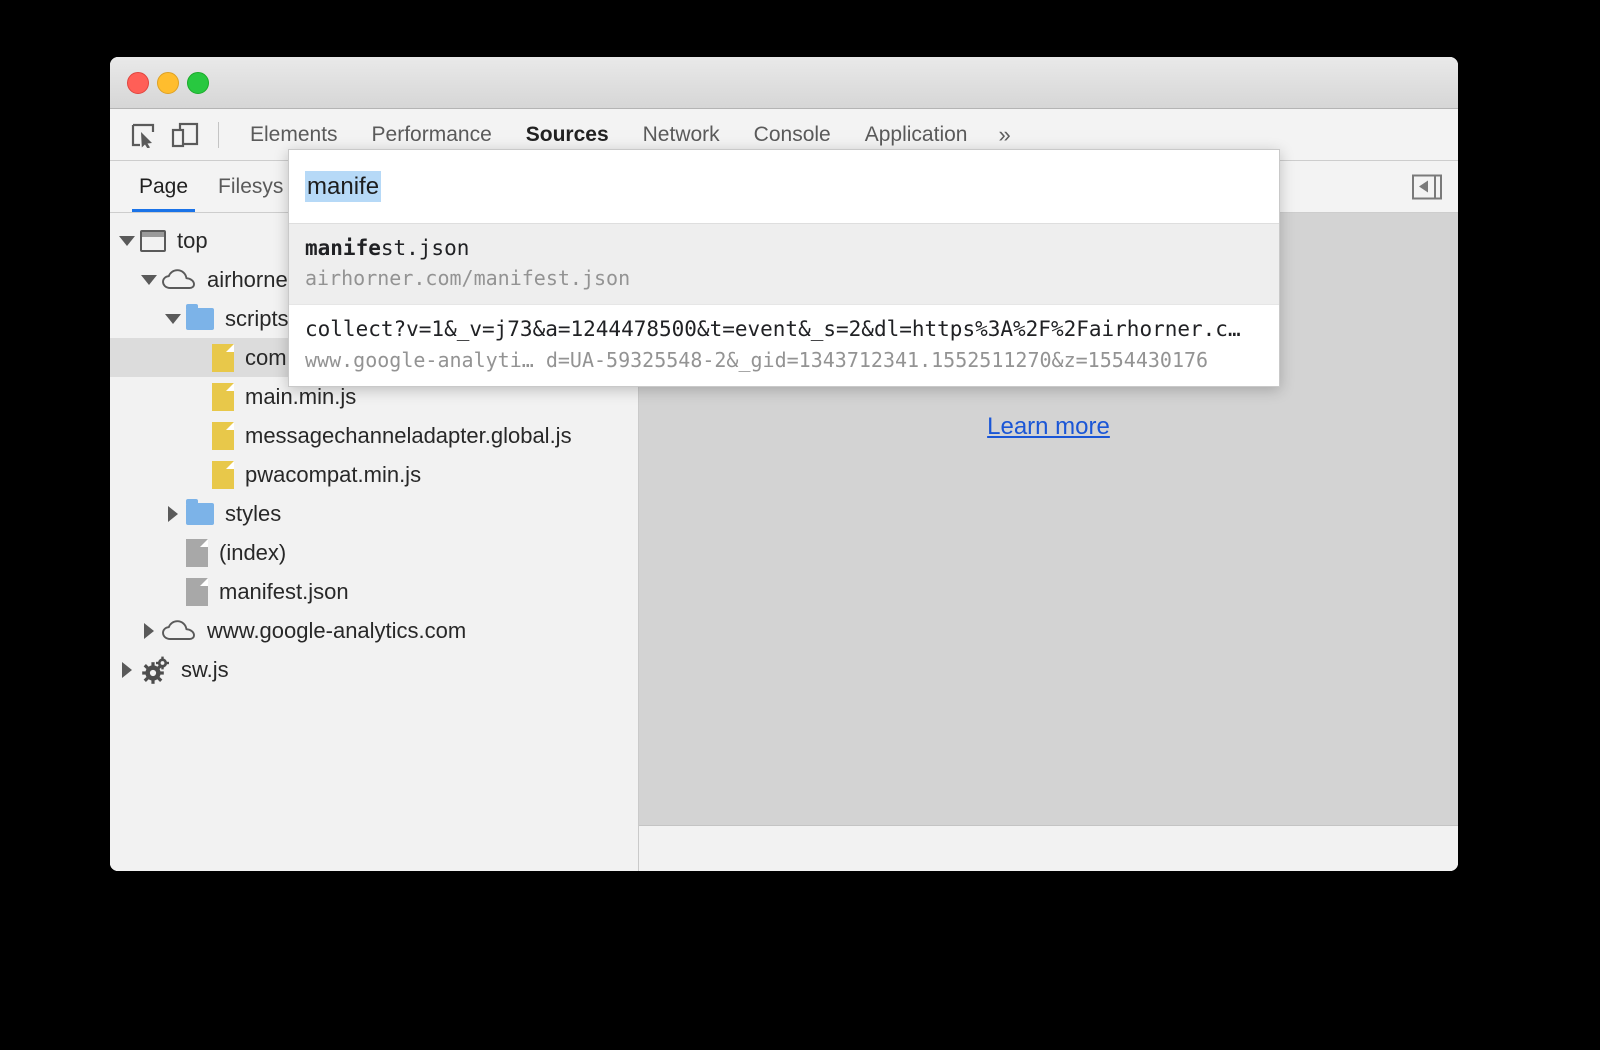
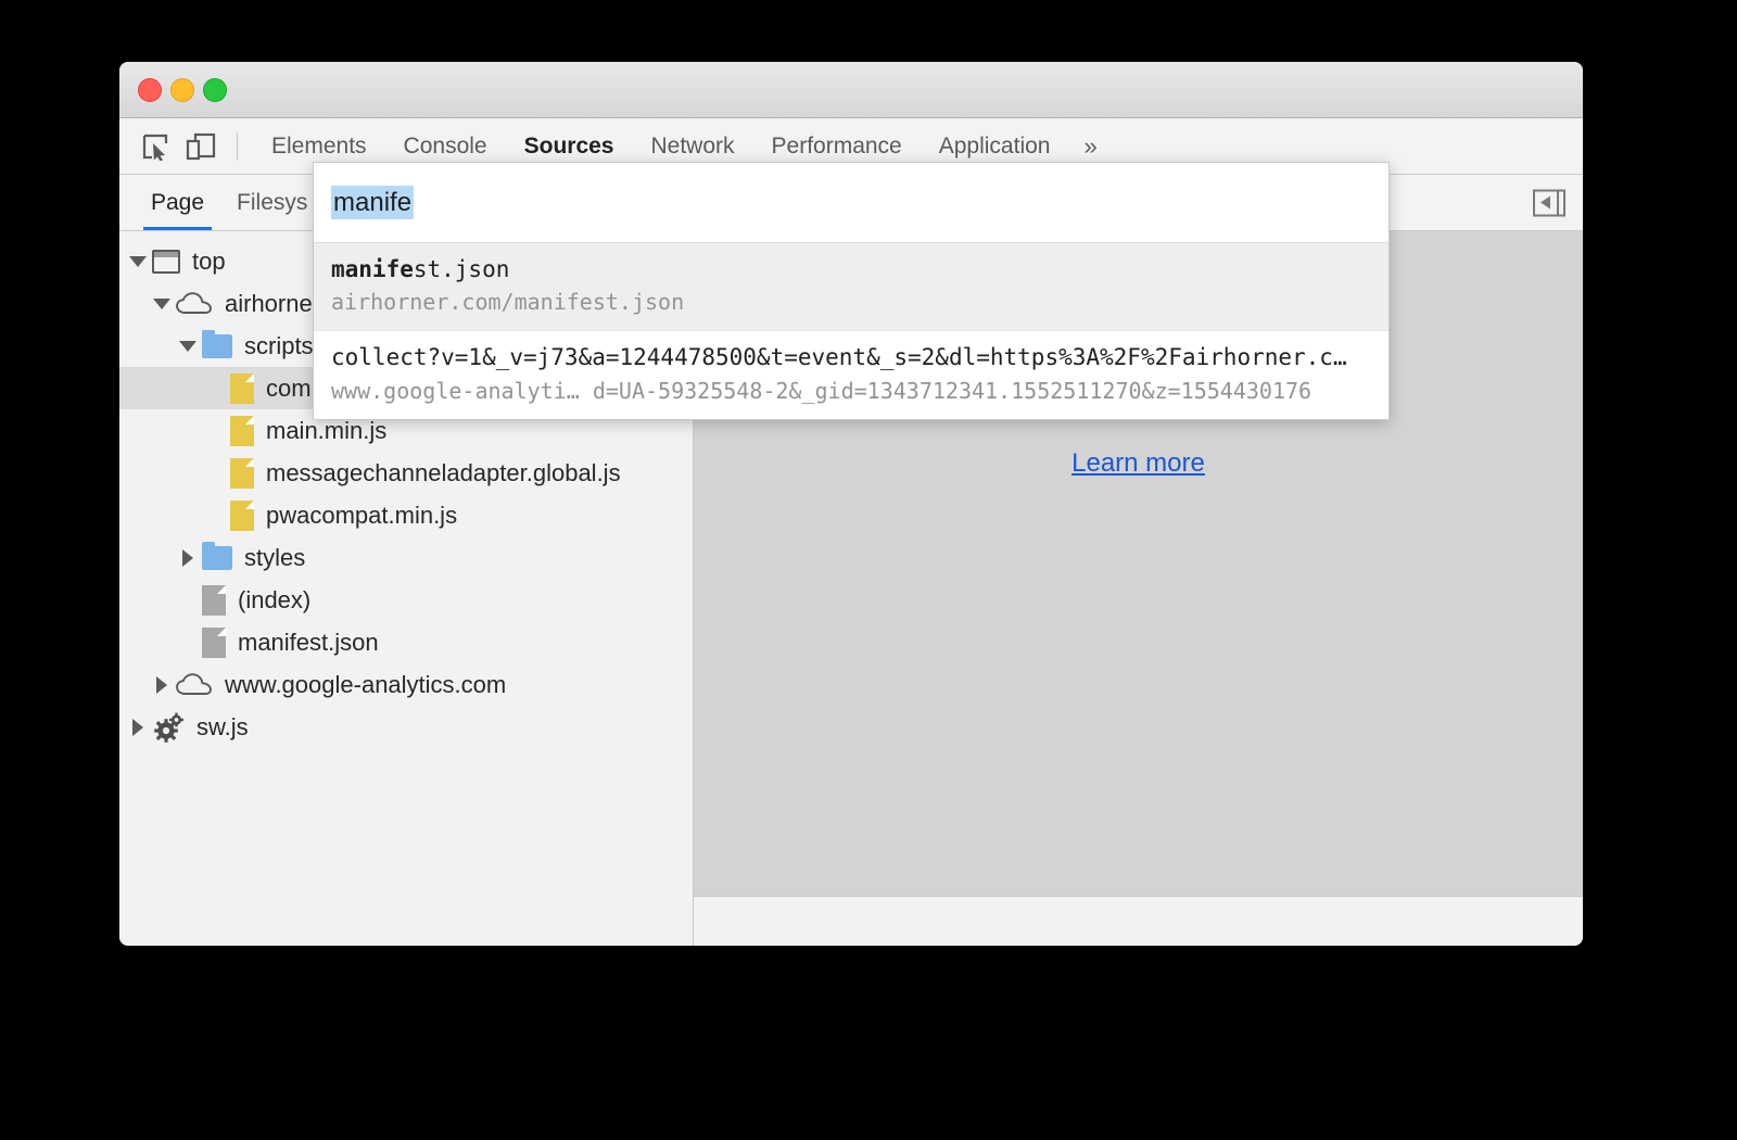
  Elements
- Performance
+ Console
  Sources
  Network
- Console
+ Performance
  Application
  »
  Page
  Filesys
  top
  airhorne
  scripts
  main.min.js
  messagechanneladapter.global.js
  pwacompat.min.js
  styles
  (index)
  manifest.json
  www.google-analytics.com
  sw.js
  Learn more
  manife
  manifest.json
  airhorner.com/manifest.json
  collect?v=1&_v=j73&a=1244478500&t=event&_s=2&dl=https%3A%2F%2Fairhorner.c…
  www.google-analyti… d=UA-59325548-2&_gid=1343712341.1552511270&z=1554430176
